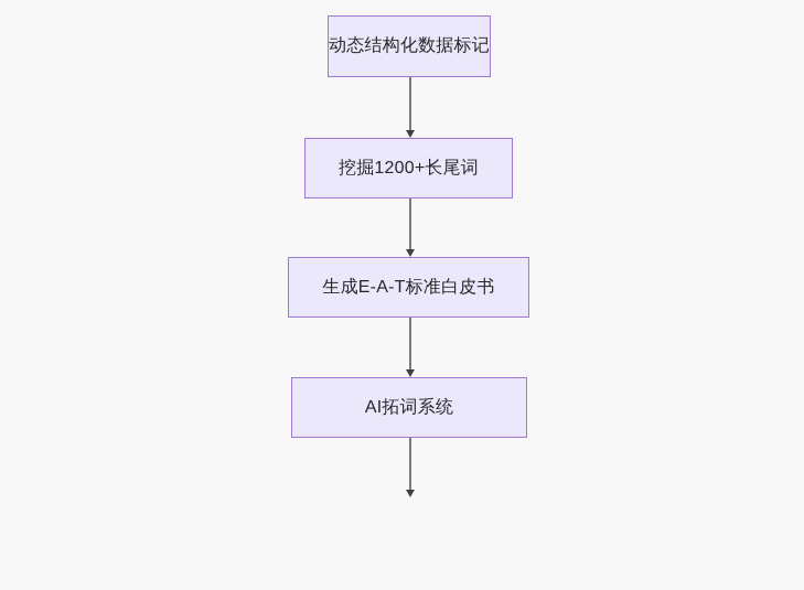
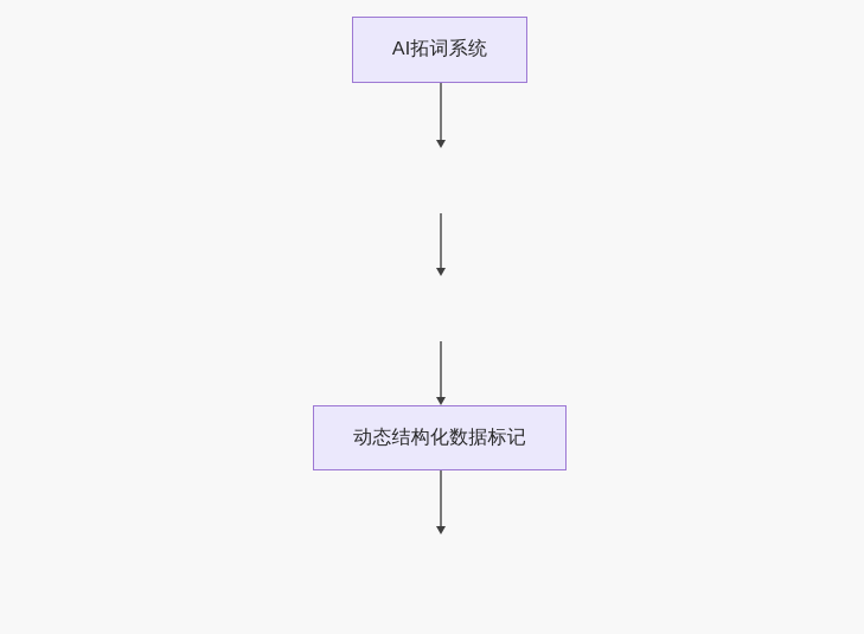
- 动态结构化数据标记
+ AI拓词系统
- 挖掘1200+长尾词
- 生成E-A-T标准白皮书
- AI拓词系统
+ 动态结构化数据标记
